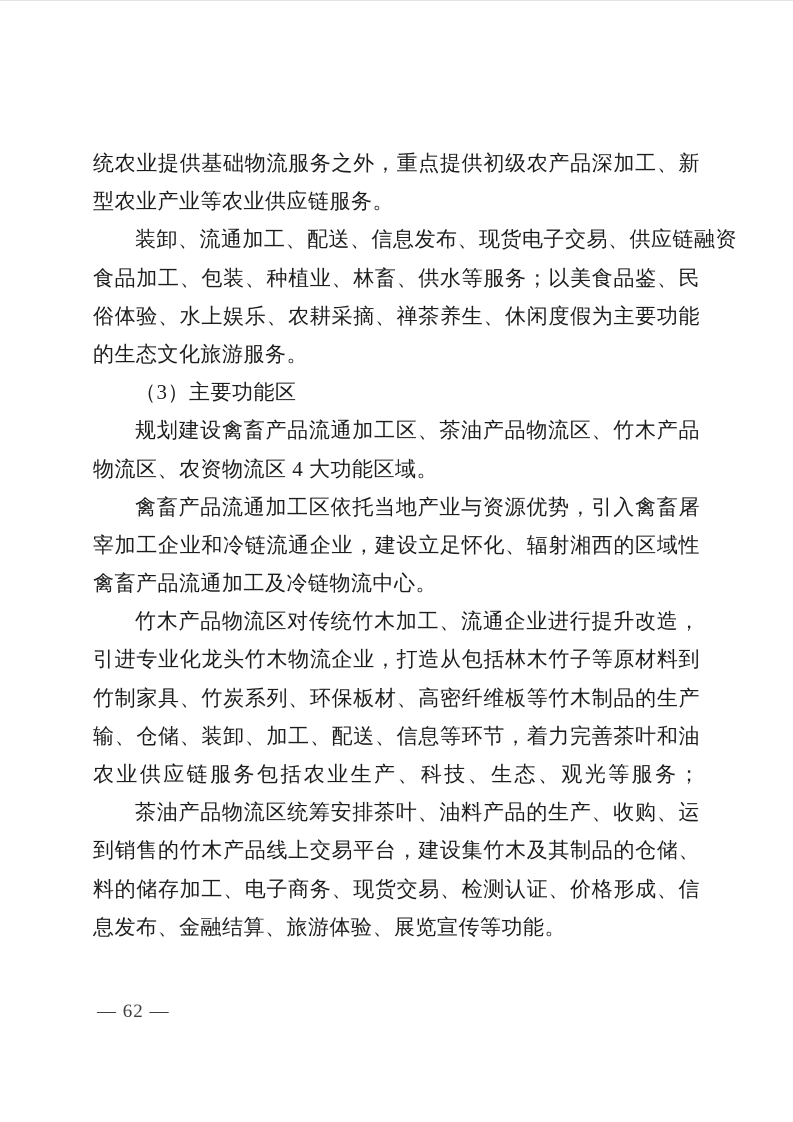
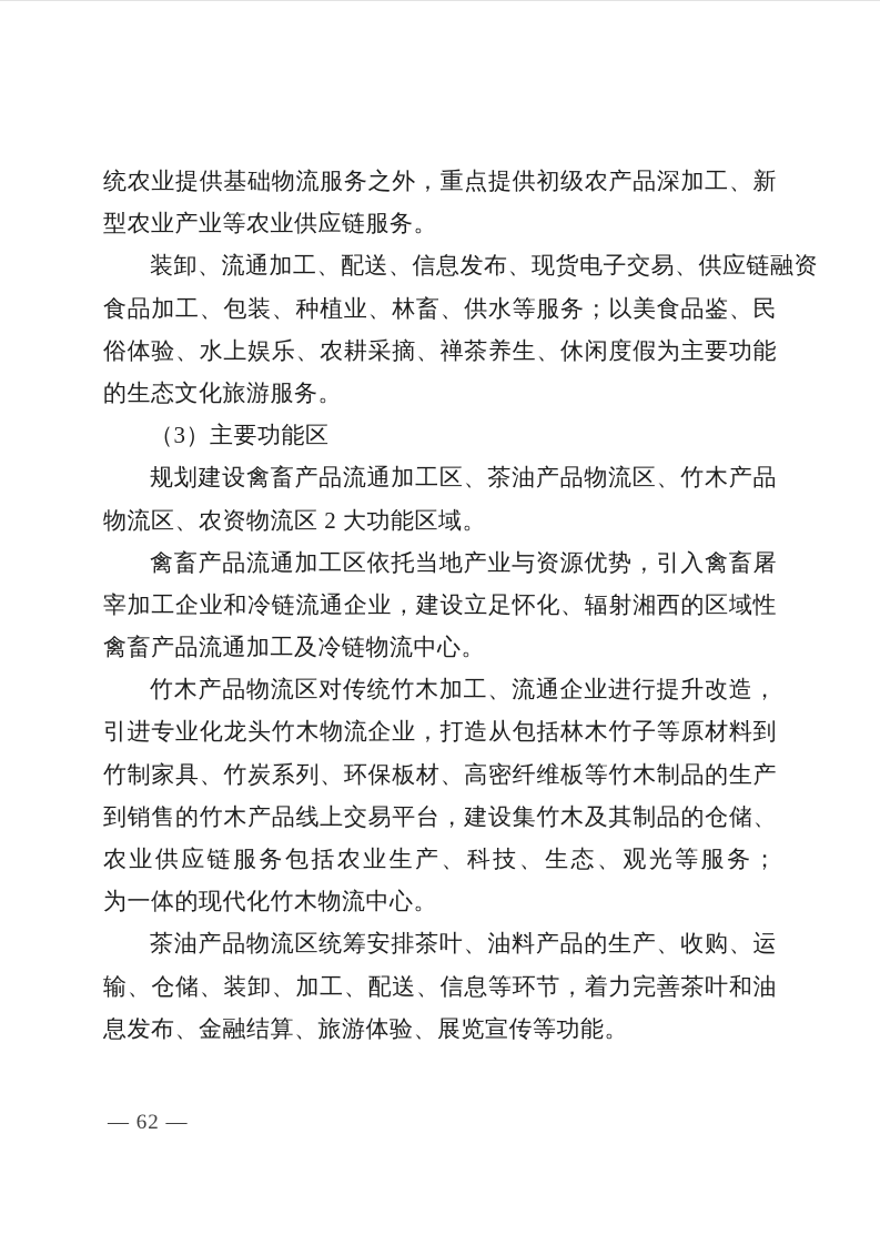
  统农业提供基础物流服务之外，重点提供初级农产品深加工、新
  型农业产业等农业供应链服务。
  装卸、流通加工、配送、信息发布、现货电子交易、供应链融资
  食品加工、包装、种植业、林畜、供水等服务；以美食品鉴、民
  俗体验、水上娱乐、农耕采摘、禅茶养生、休闲度假为主要功能
  的生态文化旅游服务。
  （3）主要功能区
  规划建设禽畜产品流通加工区、茶油产品物流区、竹木产品
- 物流区、农资物流区 4 大功能区域。
+ 物流区、农资物流区 2 大功能区域。
  禽畜产品流通加工区依托当地产业与资源优势，引入禽畜屠
  宰加工企业和冷链流通企业，建设立足怀化、辐射湘西的区域性
  禽畜产品流通加工及冷链物流中心。
  竹木产品物流区对传统竹木加工、流通企业进行提升改造，
  引进专业化龙头竹木物流企业，打造从包括林木竹子等原材料到
  竹制家具、竹炭系列、环保板材、高密纤维板等竹木制品的生产
- 输、仓储、装卸、加工、配送、信息等环节，着力完善茶叶和油
+ 到销售的竹木产品线上交易平台，建设集竹木及其制品的仓储、
  农业供应链服务包括农业生产、科技、生态、观光等服务；
+ 为一体的现代化竹木物流中心。
  茶油产品物流区统筹安排茶叶、油料产品的生产、收购、运
- 到销售的竹木产品线上交易平台，建设集竹木及其制品的仓储、
+ 输、仓储、装卸、加工、配送、信息等环节，着力完善茶叶和油
- 料的储存加工、电子商务、现货交易、检测认证、价格形成、信
  息发布、金融结算、旅游体验、展览宣传等功能。
  — 62 —
